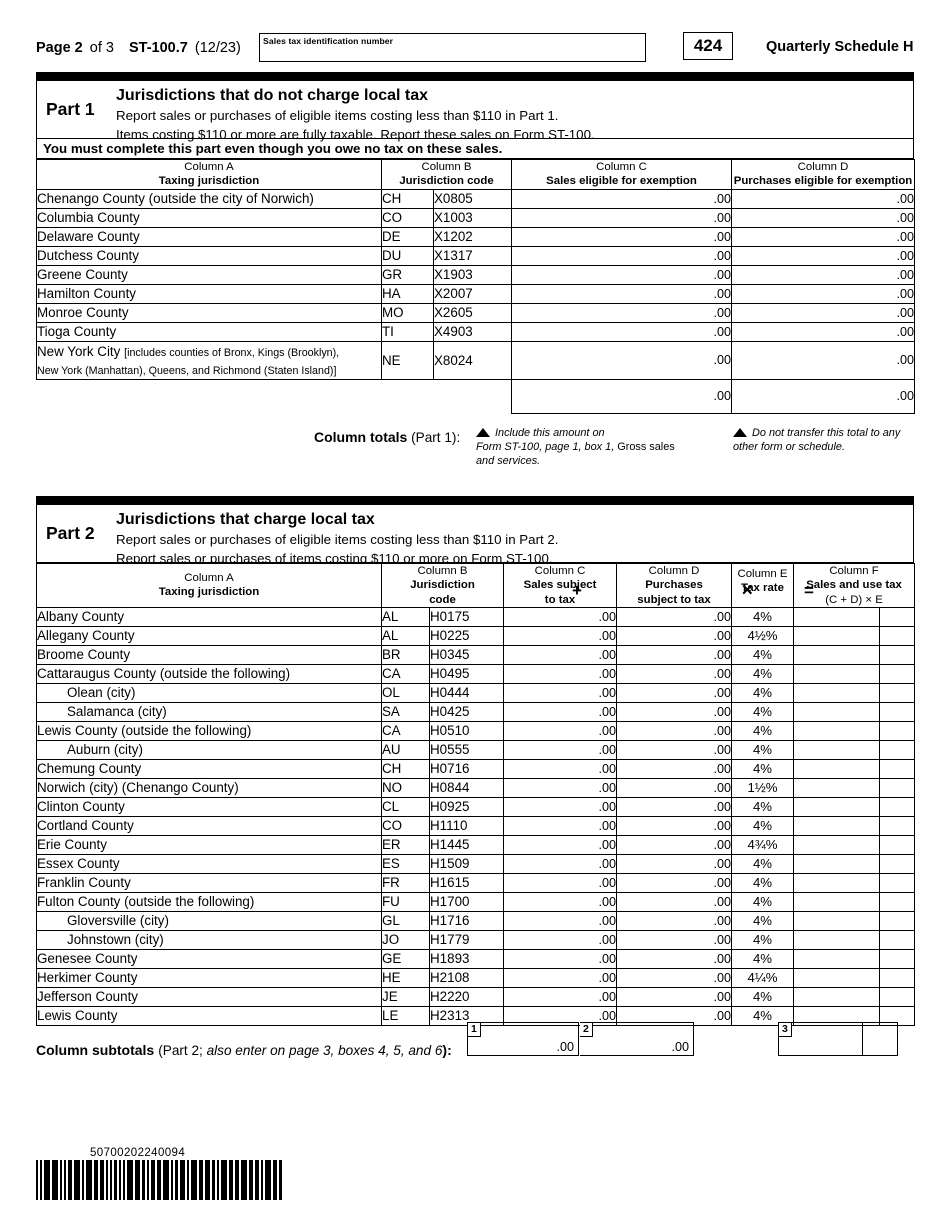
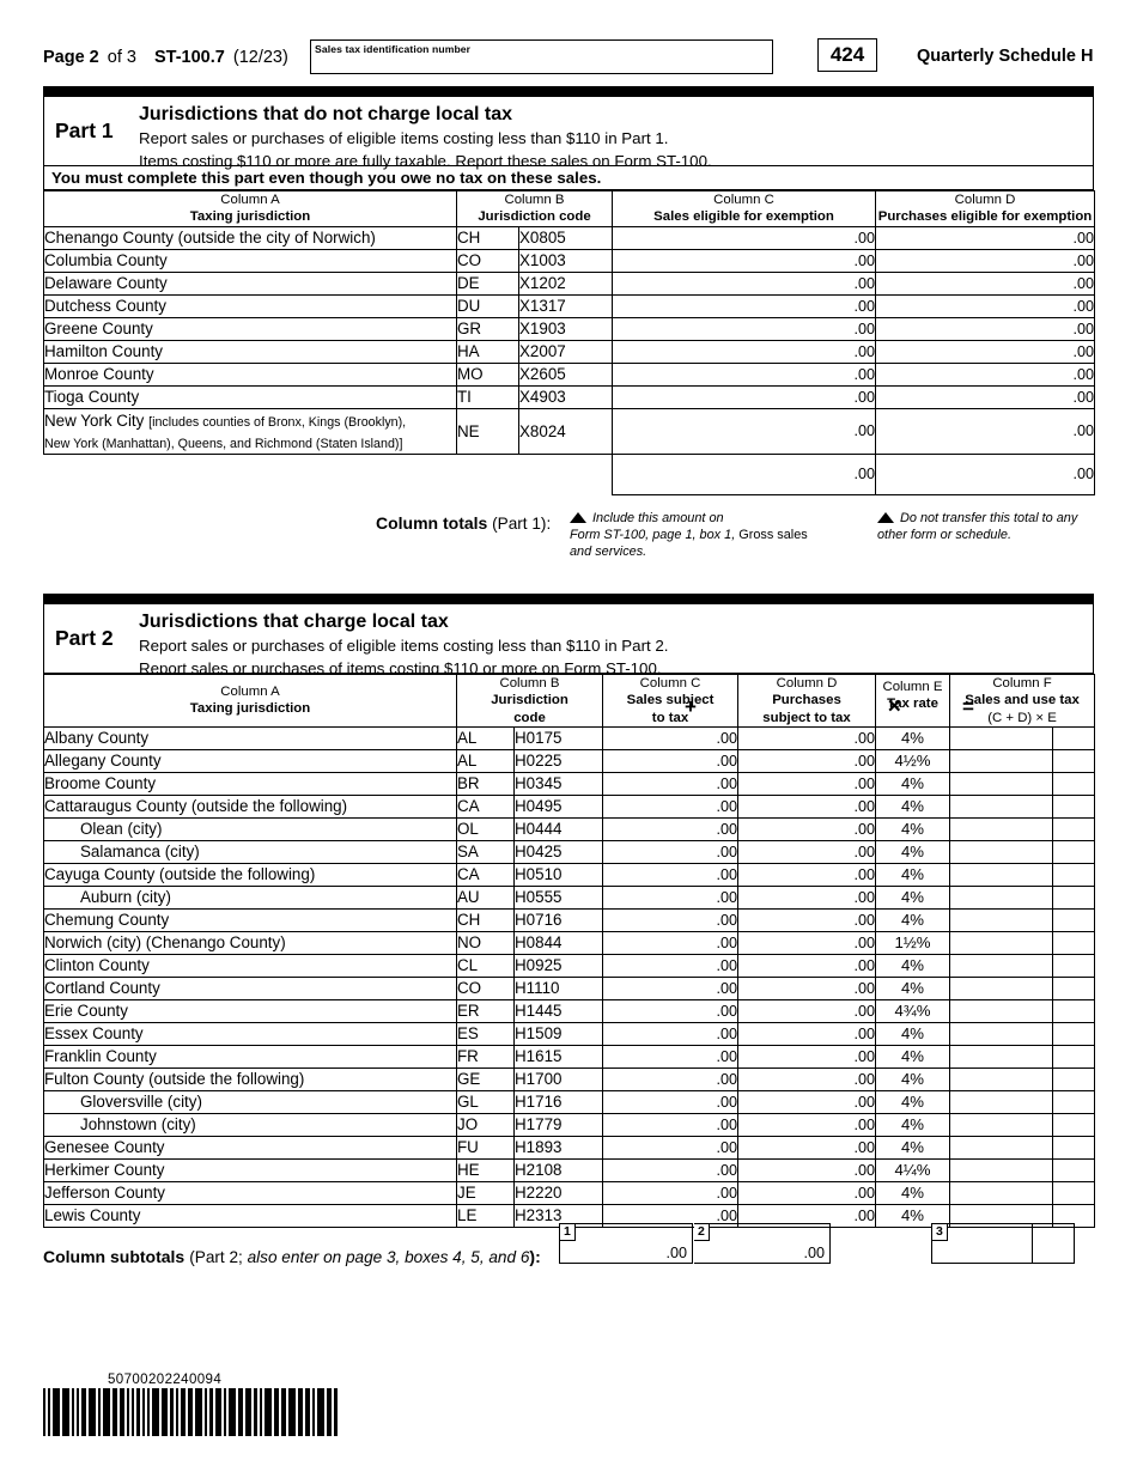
  Page 2 of 3 ST-100.7 (12/23)
  Sales tax identification number
  424
  Quarterly Schedule H
  Part 1
  Jurisdictions that do not charge local tax
  Report sales or purchases of eligible items costing less than $110 in Part 1.
  Items costing $110 or more are fully taxable. Report these sales on Form ST-100.
  You must complete this part even though you owe no tax on these sales.
  Column A Taxing jurisdiction	Column B Jurisdiction code	Column C Sales eligible for exemption	Column D Purchases eligible for exemption
  Chenango County (outside the city of Norwich)	CH	X0805	.00	.00
  Columbia County	CO	X1003	.00	.00
  Delaware County	DE	X1202	.00	.00
  Dutchess County	DU	X1317	.00	.00
  Greene County	GR	X1903	.00	.00
  Hamilton County	HA	X2007	.00	.00
  Monroe County	MO	X2605	.00	.00
  Tioga County	TI	X4903	.00	.00
  New York City [includes counties of Bronx, Kings (Brooklyn), New York (Manhattan), Queens, and Richmond (Staten Island)]	NE	X8024	.00	.00
  			.00	.00
  Column totals (Part 1):
  Include this amount on
  Form ST-100, page 1, box 1, Gross sales
  and services.
  Do not transfer this total to any
  other form or schedule.
  Part 2
  Jurisdictions that charge local tax
  Report sales or purchases of eligible items costing less than $110 in Part 2.
  Report sales or purchases of items costing $110 or more on Form ST-100.
  Column A Taxing jurisdiction	Column B Jurisdiction code	Column C Sales subject to tax	Column D Purchases subject to tax	Column E Tax rate	Column F Sales and use tax (C + D) × E
  Albany County	AL	H0175	.00	.00	4%
  Allegany County	AL	H0225	.00	.00	4½%
  Broome County	BR	H0345	.00	.00	4%
  Cattaraugus County (outside the following)	CA	H0495	.00	.00	4%
  Olean (city)	OL	H0444	.00	.00	4%
  Salamanca (city)	SA	H0425	.00	.00	4%
- Lewis County (outside the following)	CA	H0510	.00	.00	4%
+ Cayuga County (outside the following)	CA	H0510	.00	.00	4%
  Auburn (city)	AU	H0555	.00	.00	4%
  Chemung County	CH	H0716	.00	.00	4%
  Norwich (city) (Chenango County)	NO	H0844	.00	.00	1½%
  Clinton County	CL	H0925	.00	.00	4%
  Cortland County	CO	H1110	.00	.00	4%
  Erie County	ER	H1445	.00	.00	4¾%
  Essex County	ES	H1509	.00	.00	4%
  Franklin County	FR	H1615	.00	.00	4%
- Fulton County (outside the following)	FU	H1700	.00	.00	4%
+ Fulton County (outside the following)	GE	H1700	.00	.00	4%
  Gloversville (city)	GL	H1716	.00	.00	4%
  Johnstown (city)	JO	H1779	.00	.00	4%
- Genesee County	GE	H1893	.00	.00	4%
+ Genesee County	FU	H1893	.00	.00	4%
  Herkimer County	HE	H2108	.00	.00	4¼%
  Jefferson County	JE	H2220	.00	.00	4%
  Lewis County	LE	H2313	.00	.00	4%
  +
  ✕
  =
  Column subtotals (Part 2; also enter on page 3, boxes 4, 5, and 6):
  1
  .00
  2
  .00
  3
  50700202240094
